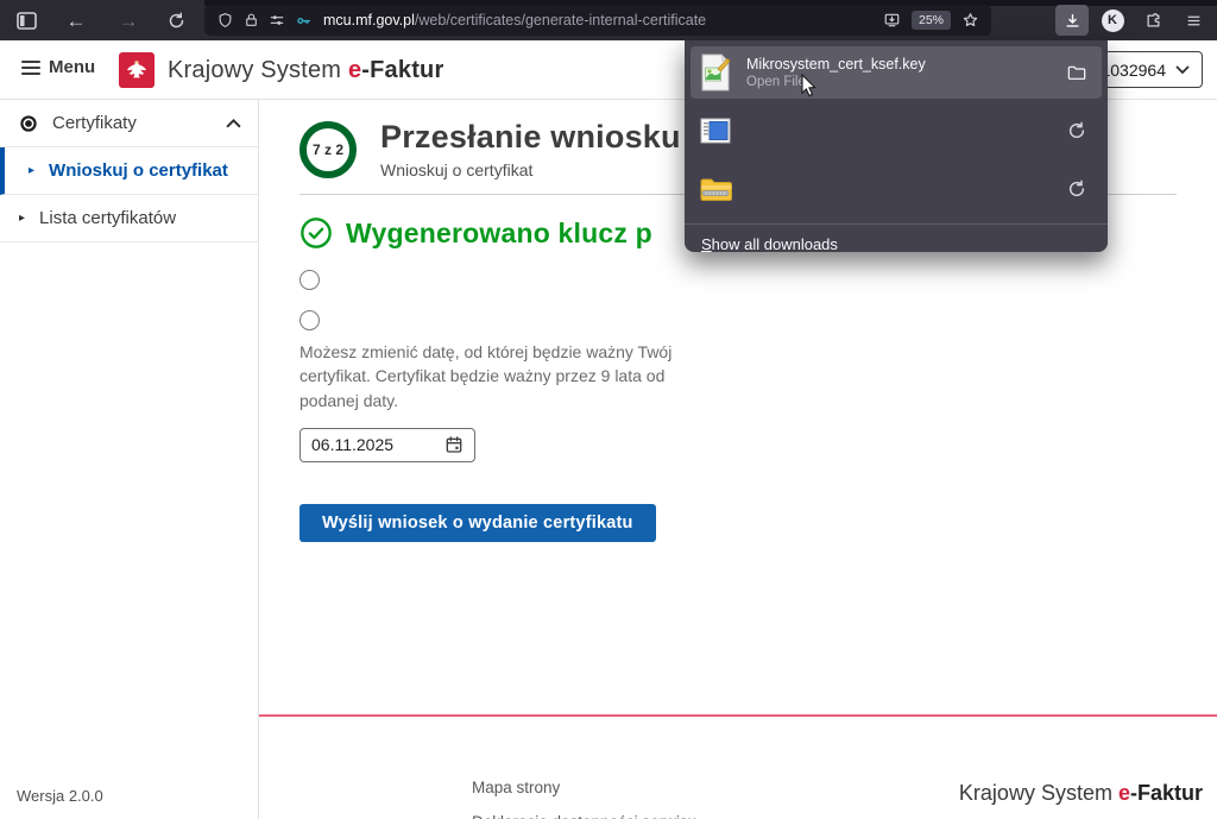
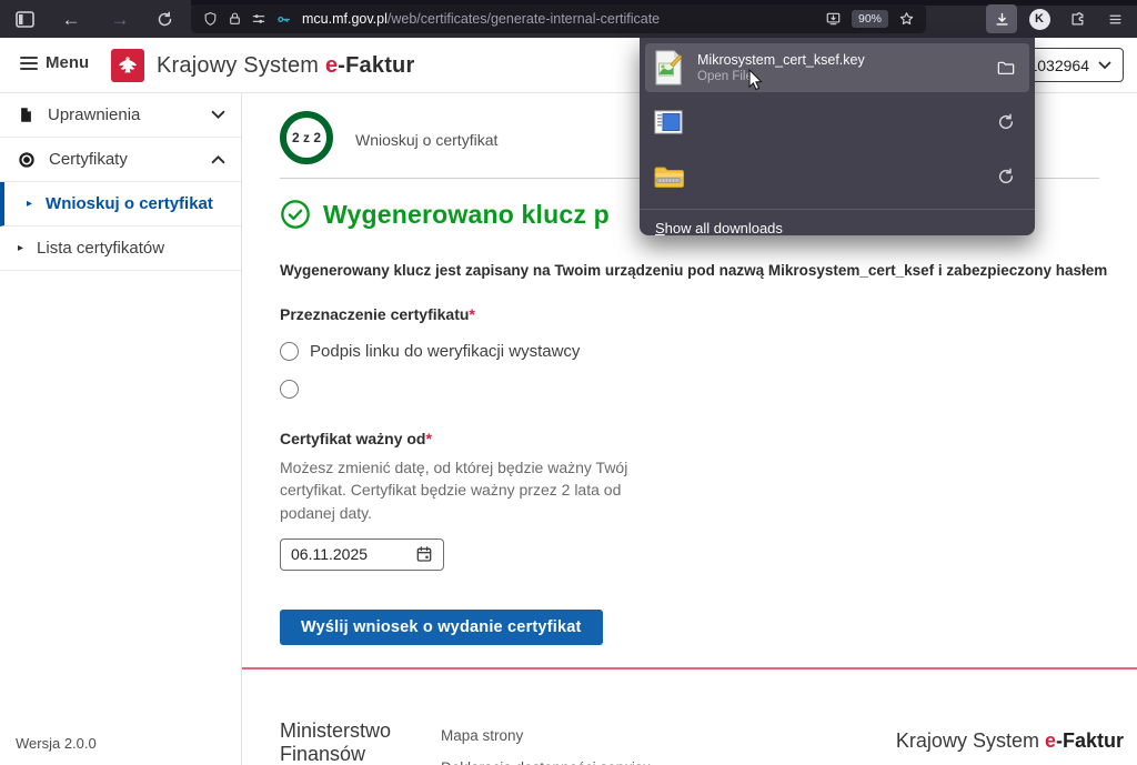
  ←
  →
  mcu.mf.gov.pl/web/certificates/generate-internal-certificate
- 25%
+ 90%
  K
  Menu
  Krajowy System e-Faktur
  032964
+ Uprawnienia
  Certyfikaty
  ▸
  Wnioskuj o certyfikat
  ▸
  Lista certyfikatów
  Wersja 2.0.0
- 7 z 2
+ 2 z 2
- Przesłanie wniosku
  Wnioskuj o certyfikat
  Wygenerowano klucz p
+ Wygenerowany klucz jest zapisany na Twoim urządzeniu pod nazwą Mikrosystem_cert_ksef i zabezpieczony hasłem
+ Przeznaczenie certyfikatu*
+ Podpis linku do weryfikacji wystawcy
+ Certyfikat ważny od*
- Możesz zmienić datę, od której będzie ważny Twój certyfikat. Certyfikat będzie ważny przez 9 lata od podanej daty.
+ Możesz zmienić datę, od której będzie ważny Twój certyfikat. Certyfikat będzie ważny przez 2 lata od podanej daty.
  06.11.2025
- Wyślij wniosek o wydanie certyfikatu
+ Wyślij wniosek o wydanie certyfikat
+ Ministerstwo Finansów
  Mapa strony
  Krajowy System e-Faktur
  Mikrosystem_cert_ksef.key
  Open Fil
  Show all downloads
